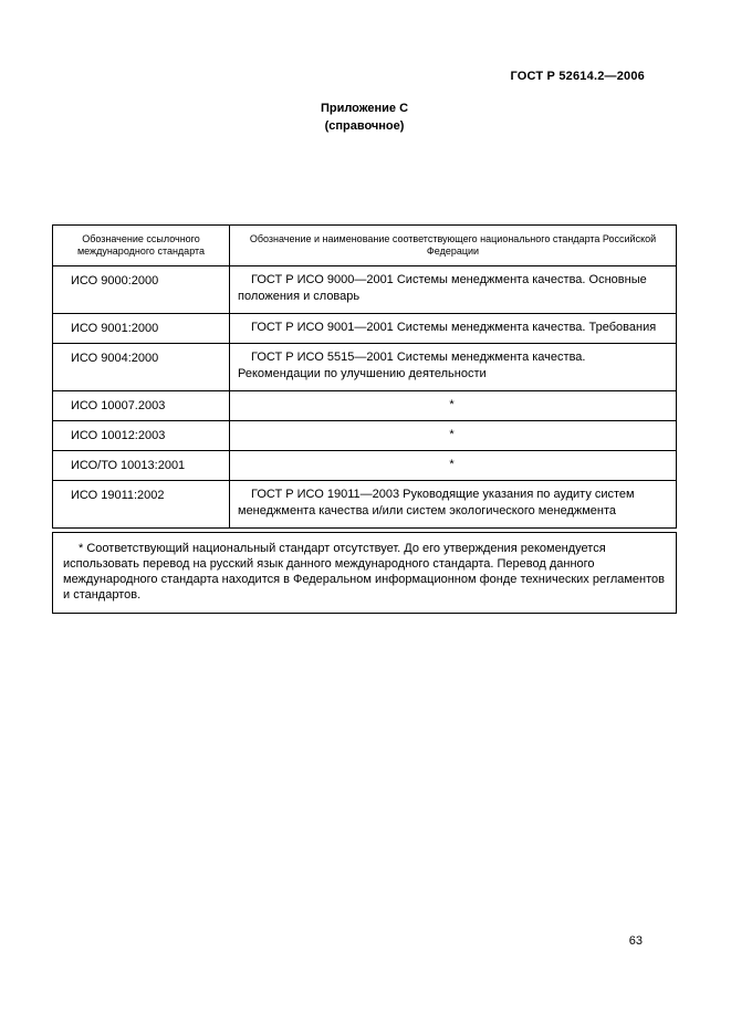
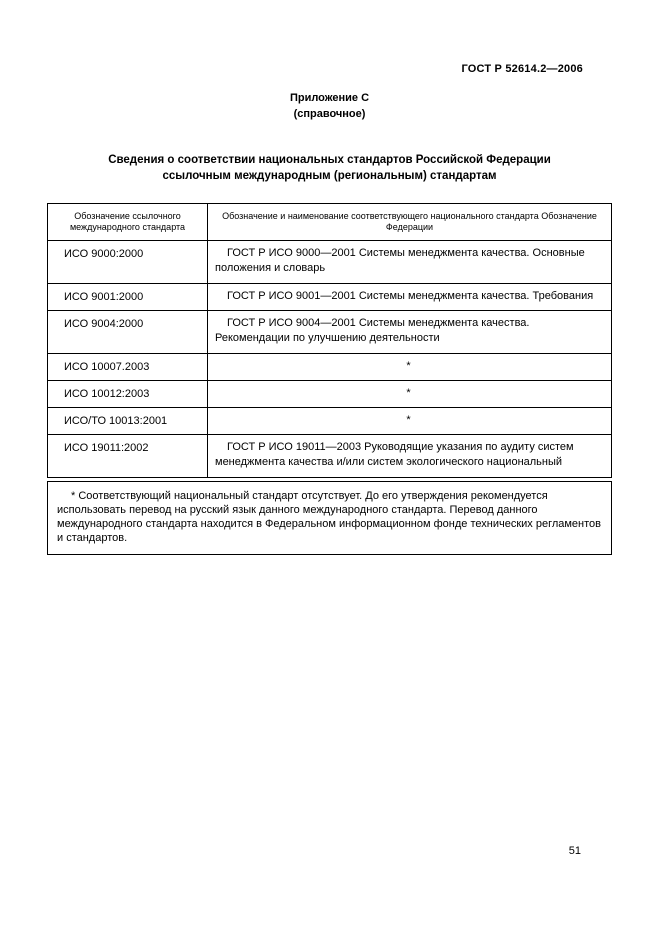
  ГОСТ Р 52614.2—2006
  Приложение С
  (справочное)
+ Сведения о соответствии национальных стандартов Российской Федерации
+ ссылочным международным (региональным) стандартам
- Обозначение ссылочного международного стандарта	Обозначение и наименование соответствующего национального стандарта Российской Федерации
+ Обозначение ссылочного международного стандарта	Обозначение и наименование соответствующего национального стандарта Обозначение Федерации
  ИСО 9000:2000	ГОСТ Р ИСО 9000—2001 Системы менеджмента качества. Основные положения и словарь
  ИСО 9001:2000	ГОСТ Р ИСО 9001—2001 Системы менеджмента качества. Требования
- ИСО 9004:2000	ГОСТ Р ИСО 5515—2001 Системы менеджмента качества. Рекомендации по улучшению деятельности
+ ИСО 9004:2000	ГОСТ Р ИСО 9004—2001 Системы менеджмента качества. Рекомендации по улучшению деятельности
  ИСО 10007.2003	*
  ИСО 10012:2003	*
  ИСО/ТО 10013:2001	*
- ИСО 19011:2002	ГОСТ Р ИСО 19011—2003 Руководящие указания по аудиту систем менеджмента качества и/или систем экологического менеджмента
+ ИСО 19011:2002	ГОСТ Р ИСО 19011—2003 Руководящие указания по аудиту систем менеджмента качества и/или систем экологического национальный
  * Соответствующий национальный стандарт отсутствует. До его утверждения рекомендуется использовать перевод на русский язык данного международного стандарта. Перевод данного международного стандарта находится в Федеральном информационном фонде технических регламентов и стандартов.
- 63
+ 51
